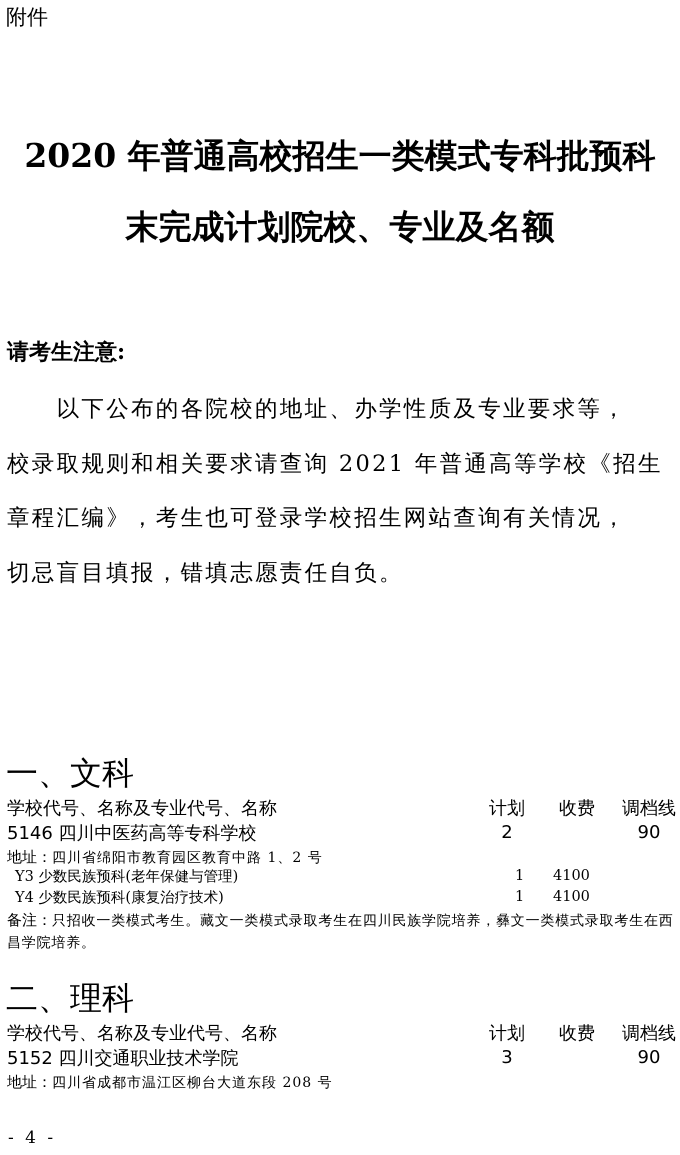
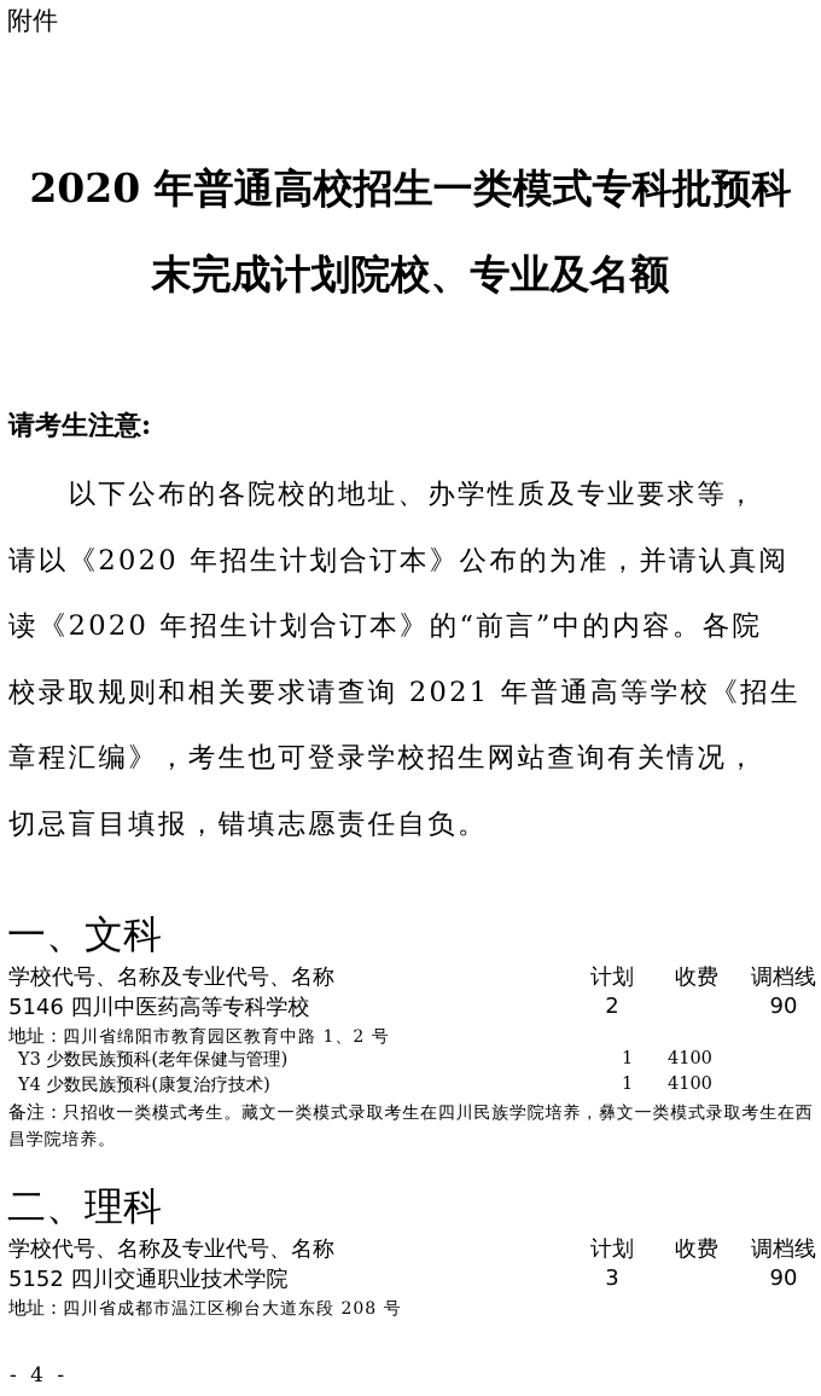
  附件
  2020 年普通高校招生一类模式专科批预科
  末完成计划院校、专业及名额
  请考生注意:
  以下公布的各院校的地址、办学性质及专业要求等，
+ 请以《2020 年招生计划合订本》公布的为准，并请认真阅
+ 读《2020 年招生计划合订本》的“前言”中的内容。各院
  校录取规则和相关要求请查询 2021 年普通高等学校《招生
  章程汇编》，考生也可登录学校招生网站查询有关情况，
  切忌盲目填报，错填志愿责任自负。
  一、文科
  学校代号、名称及专业代号、名称
  计划
  收费
  调档线
  5146 四川中医药高等专科学校
  2
  90
  地址：四川省绵阳市教育园区教育中路 1、2 号
  Y3 少数民族预科(老年保健与管理)
  1
  4100
  Y4 少数民族预科(康复治疗技术)
  1
  4100
  备注：只招收一类模式考生。藏文一类模式录取考生在四川民族学院培养，彝文一类模式录取考生在西昌学院培养。
  二、理科
  学校代号、名称及专业代号、名称
  计划
  收费
  调档线
  5152 四川交通职业技术学院
  3
  90
  地址：四川省成都市温江区柳台大道东段 208 号
  - 4 -
